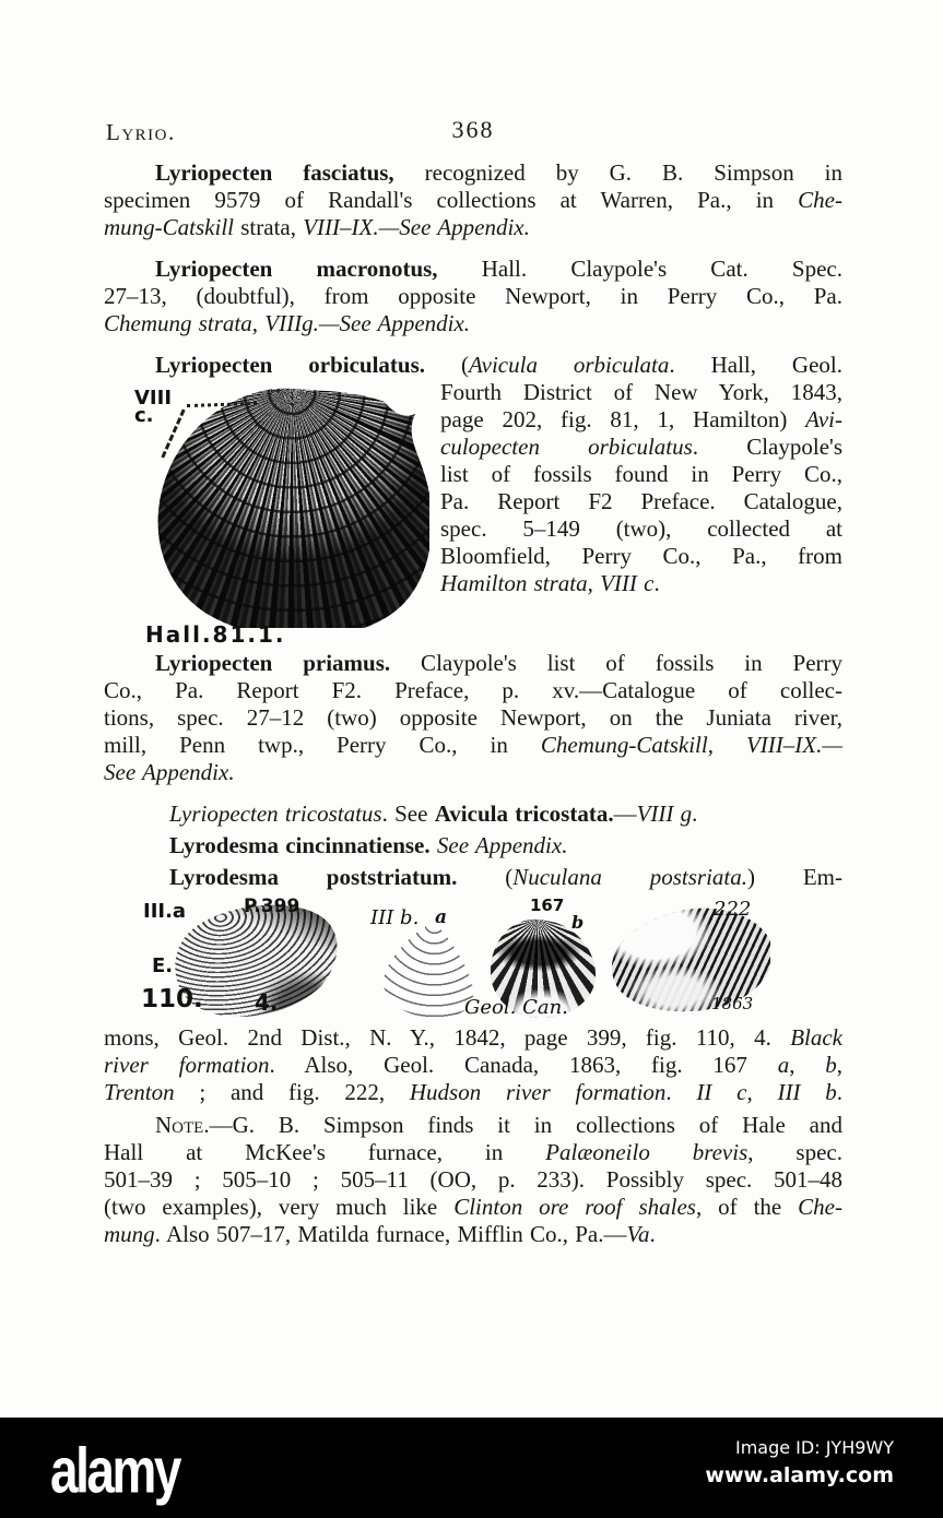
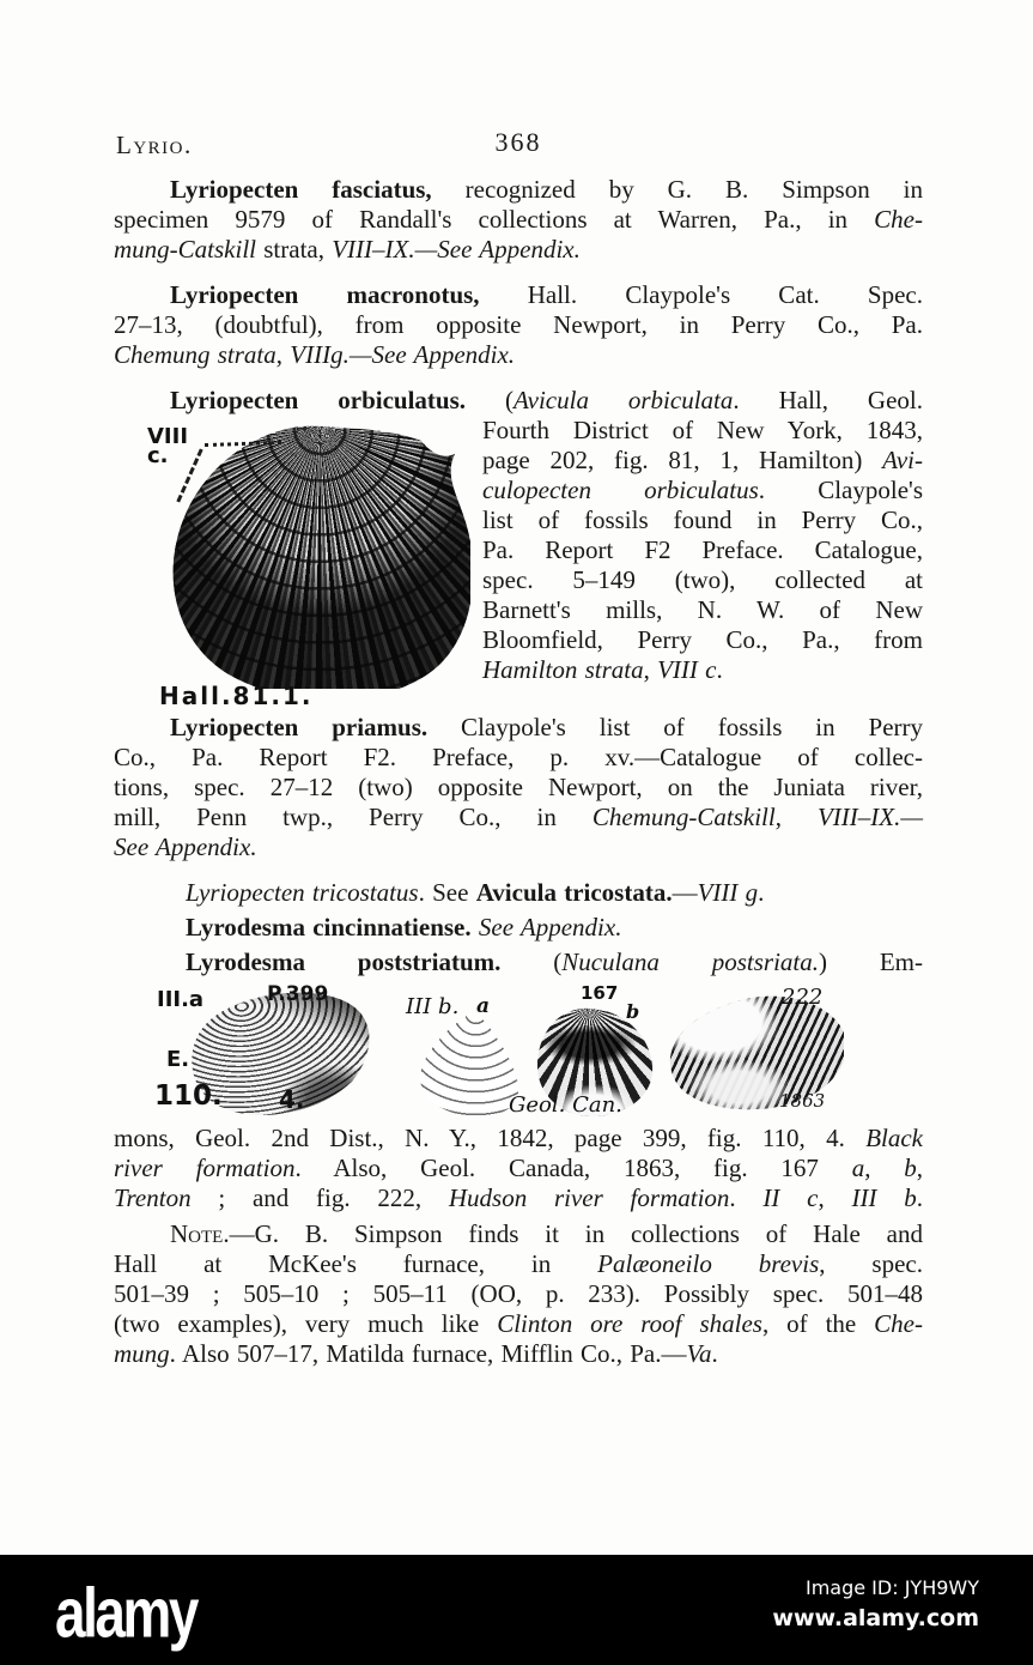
  Lyrio.
  368
  Lyriopecten fasciatus, recognized by G. B. Simpson in
  specimen 9579 of Randall's collections at Warren, Pa., in Che-
  mung-Catskill strata, VIII–IX.—See Appendix.
  Lyriopecten macronotus, Hall. Claypole's Cat. Spec.
  27–13, (doubtful), from opposite Newport, in Perry Co., Pa.
  Chemung strata, VIIIg.—See Appendix.
  Lyriopecten orbiculatus. (Avicula orbiculata. Hall, Geol.
  VIII
  c.
  Hall.81.1.
  Fourth District of New York, 1843,
  page 202, fig. 81, 1, Hamilton) Avi-
  culopecten orbiculatus. Claypole's
  list of fossils found in Perry Co.,
  Pa. Report F2 Preface. Catalogue,
  spec. 5–149 (two), collected at
+ Barnett's mills, N. W. of New
  Bloomfield, Perry Co., Pa., from
  Hamilton strata, VIII c.
  Lyriopecten priamus. Claypole's list of fossils in Perry
  Co., Pa. Report F2. Preface, p. xv.—Catalogue of collec-
  tions, spec. 27–12 (two) opposite Newport, on the Juniata river,
  mill, Penn twp., Perry Co., in Chemung-Catskill, VIII–IX.—
  See Appendix.
  Lyriopecten tricostatus. See Avicula tricostata.—VIII g.
  Lyrodesma cincinnatiense. See Appendix.
  Lyrodesma poststriatum. (Nuculana postsriata.) Em-
  III.a
  P.399
  E.
  110.
  4.
  III b.
  a
  167
  b
  Geol. Can.
  222
  1863
  mons, Geol. 2nd Dist., N. Y., 1842, page 399, fig. 110, 4. Black
  river formation. Also, Geol. Canada, 1863, fig. 167 a, b,
  Trenton ; and fig. 222, Hudson river formation. II c, III b.
  Note.—G. B. Simpson finds it in collections of Hale and
  Hall at McKee's furnace, in Palæoneilo brevis, spec.
  501–39 ; 505–10 ; 505–11 (OO, p. 233). Possibly spec. 501–48
  (two examples), very much like Clinton ore roof shales, of the Che-
  mung. Also 507–17, Matilda furnace, Mifflin Co., Pa.—Va.
  alamy
  Image ID: JYH9WY
  www.alamy.com
